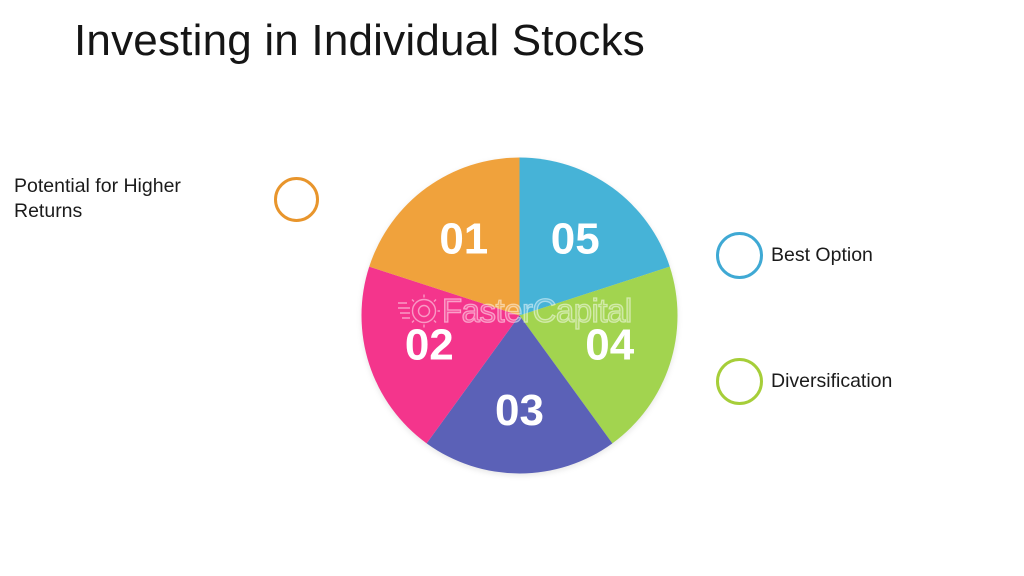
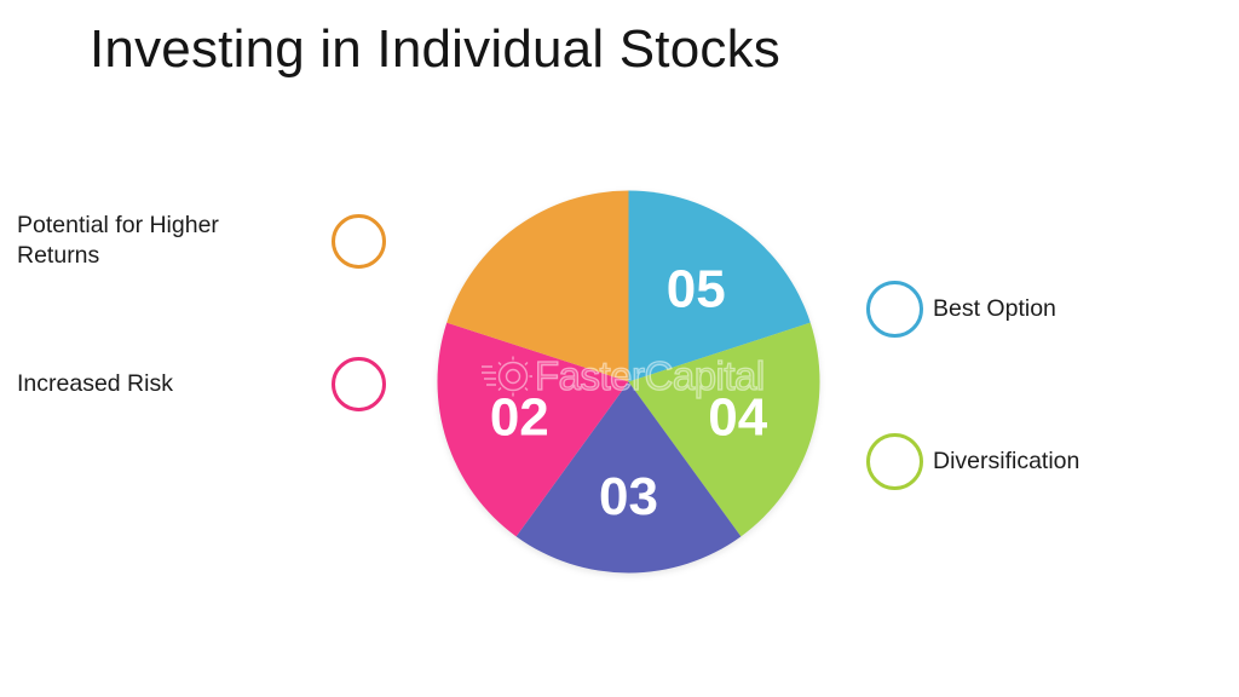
  Investing in Individual Stocks
  Potential for Higher Returns
+ Increased Risk
  Best Option
  Diversification
  05
  04
  03
  02
- 01
  FasterCapital
